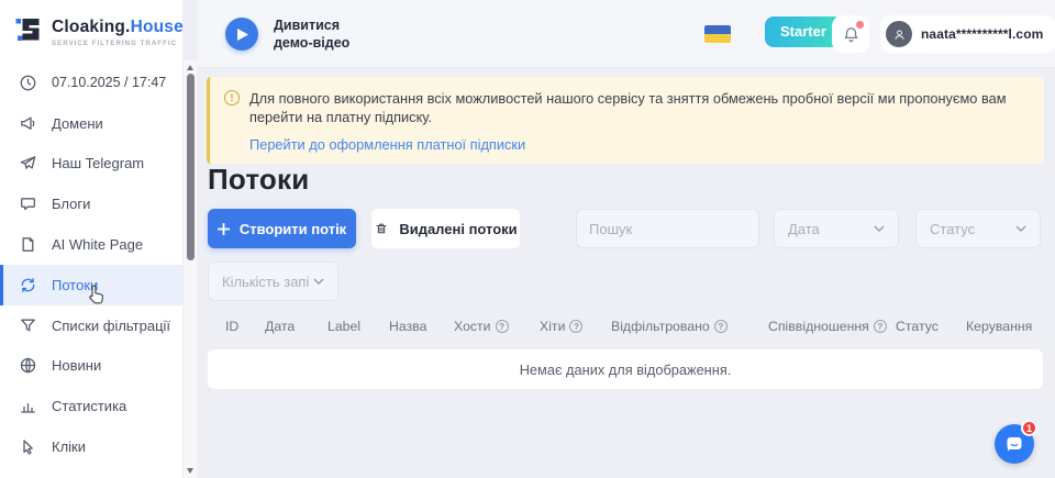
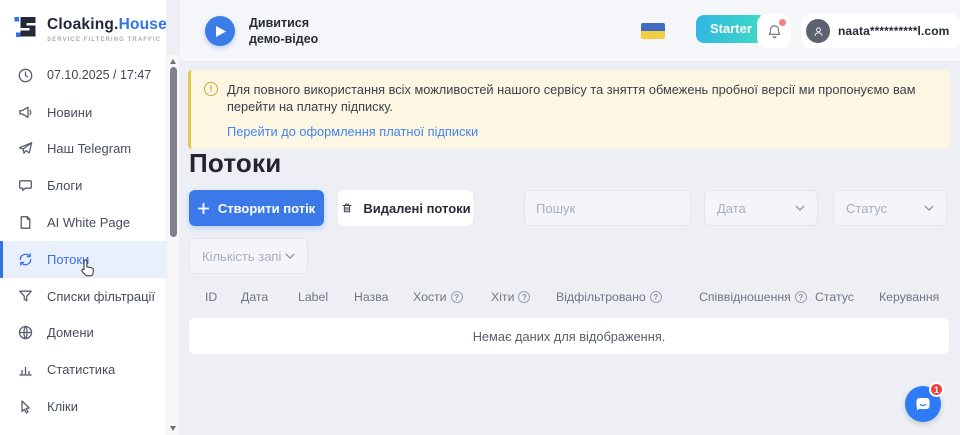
  Cloaking.House
  07.10.2025 / 17:47
- Домени
+ Новини
  Наш Telegram
  Блоги
  AI White Page
  Потоки
  Списки фільтрації
- Новини
+ Домени
  Статистика
  Кліки
  Дивитися демо-відео
  Starter
  naata**********l.com
  !
  Для повного використання всіх можливостей нашого сервісу та зняття обмежень пробної версії ми пропонуємо вам перейти на платну підписку.
  Перейти до оформлення платної підписки
  Потоки
  Створити потік
  Видалені потоки
  Пошук
  Дата
  Статус
  Кількість запі
  ID
  Дата
  Label
  Назва
  Хости
  ?
  Хіти
  ?
  Відфільтровано
  ?
  Співвідношення
  ?
  Статус
  Керування
  Немає даних для відображення.
  1
